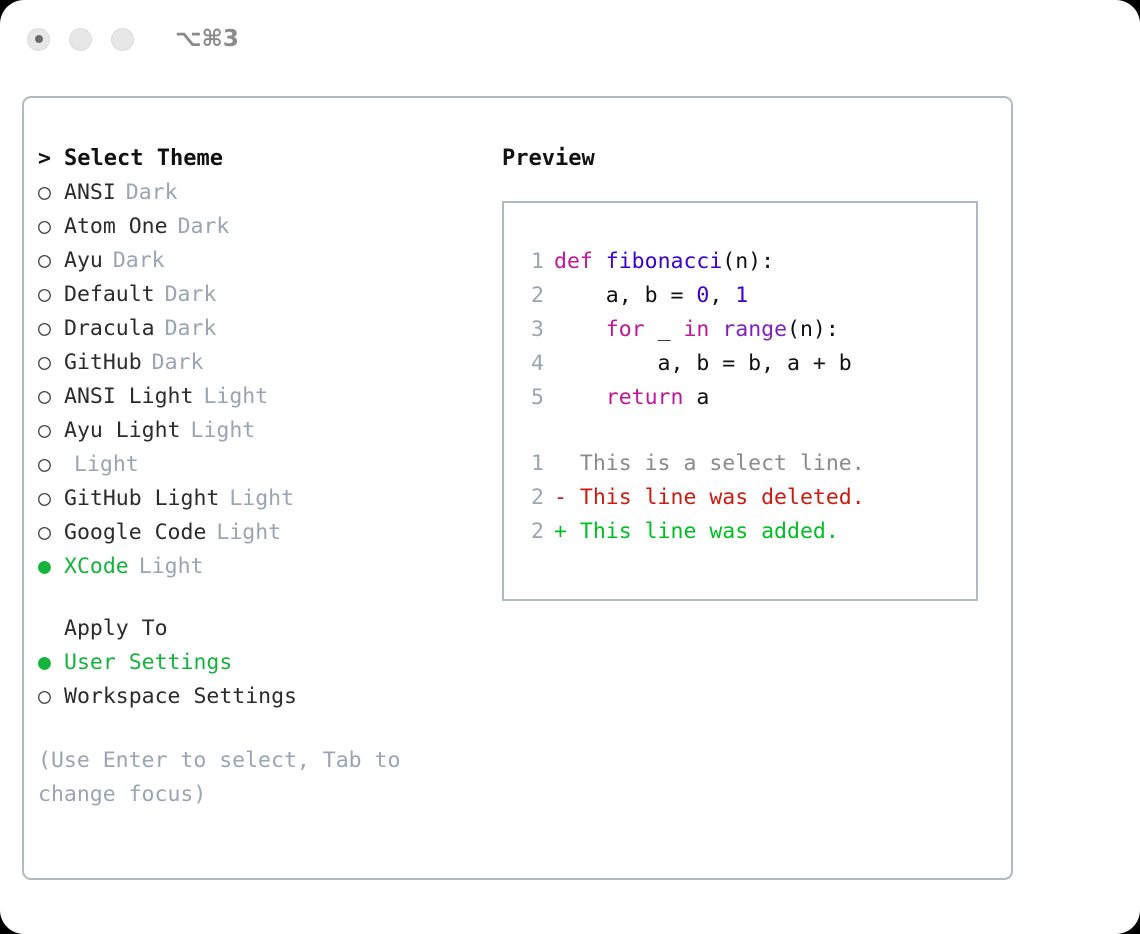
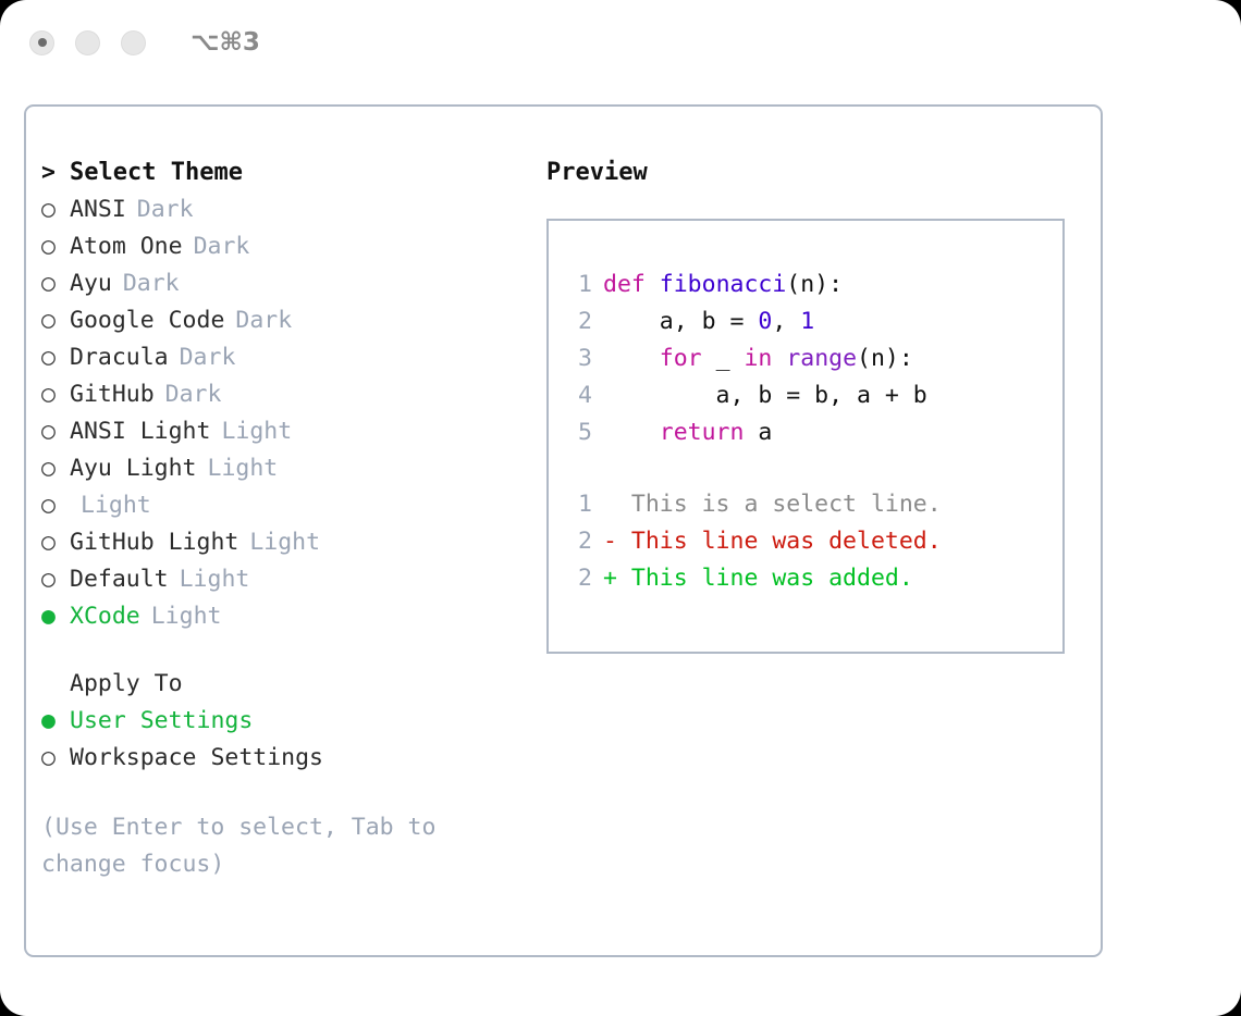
  ⌥⌘3
  >
  Select Theme
  ○
  ANSI
  Dark
  ○
  Atom One
  Dark
  ○
  Ayu
  Dark
  ○
- Default
+ Google Code
  Dark
  ○
  Dracula
  Dark
  ○
  GitHub
  Dark
  ○
  ANSI Light
  Light
  ○
  Ayu Light
  Light
  ○
  Light
  ○
  GitHub Light
  Light
  ○
- Google Code
+ Default
  Light
  ●
  XCode
  Light
  Apply To
  ●
  User Settings
  ○
  Workspace Settings
  (Use Enter to select, Tab to change focus)
  Preview
  1
  def fibonacci(n):
  2
  a, b = 0, 1
  3
  for _ in range(n):
  4
  a, b = b, a + b
  5
  return a
  1
  This is a select line.
  2
  - This line was deleted.
  2
  + This line was added.
